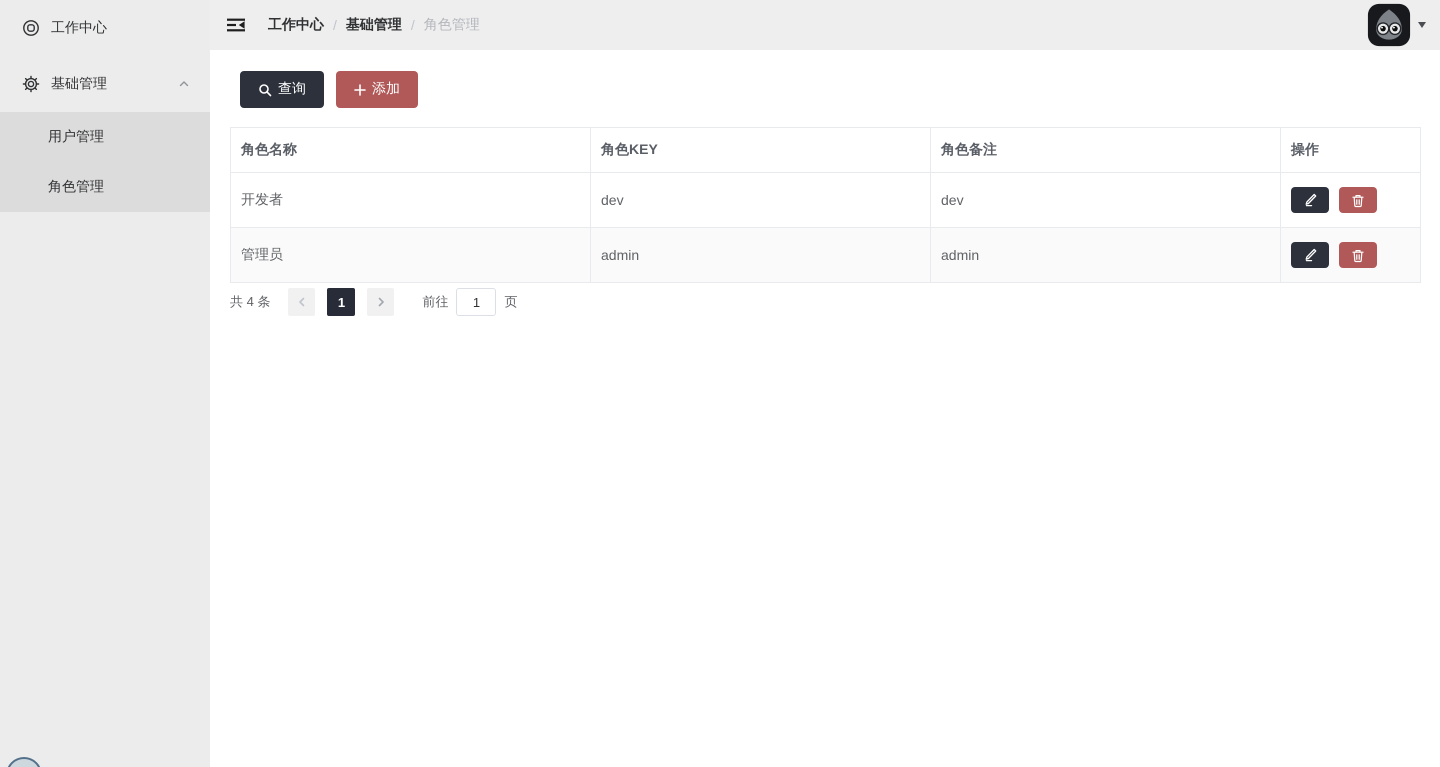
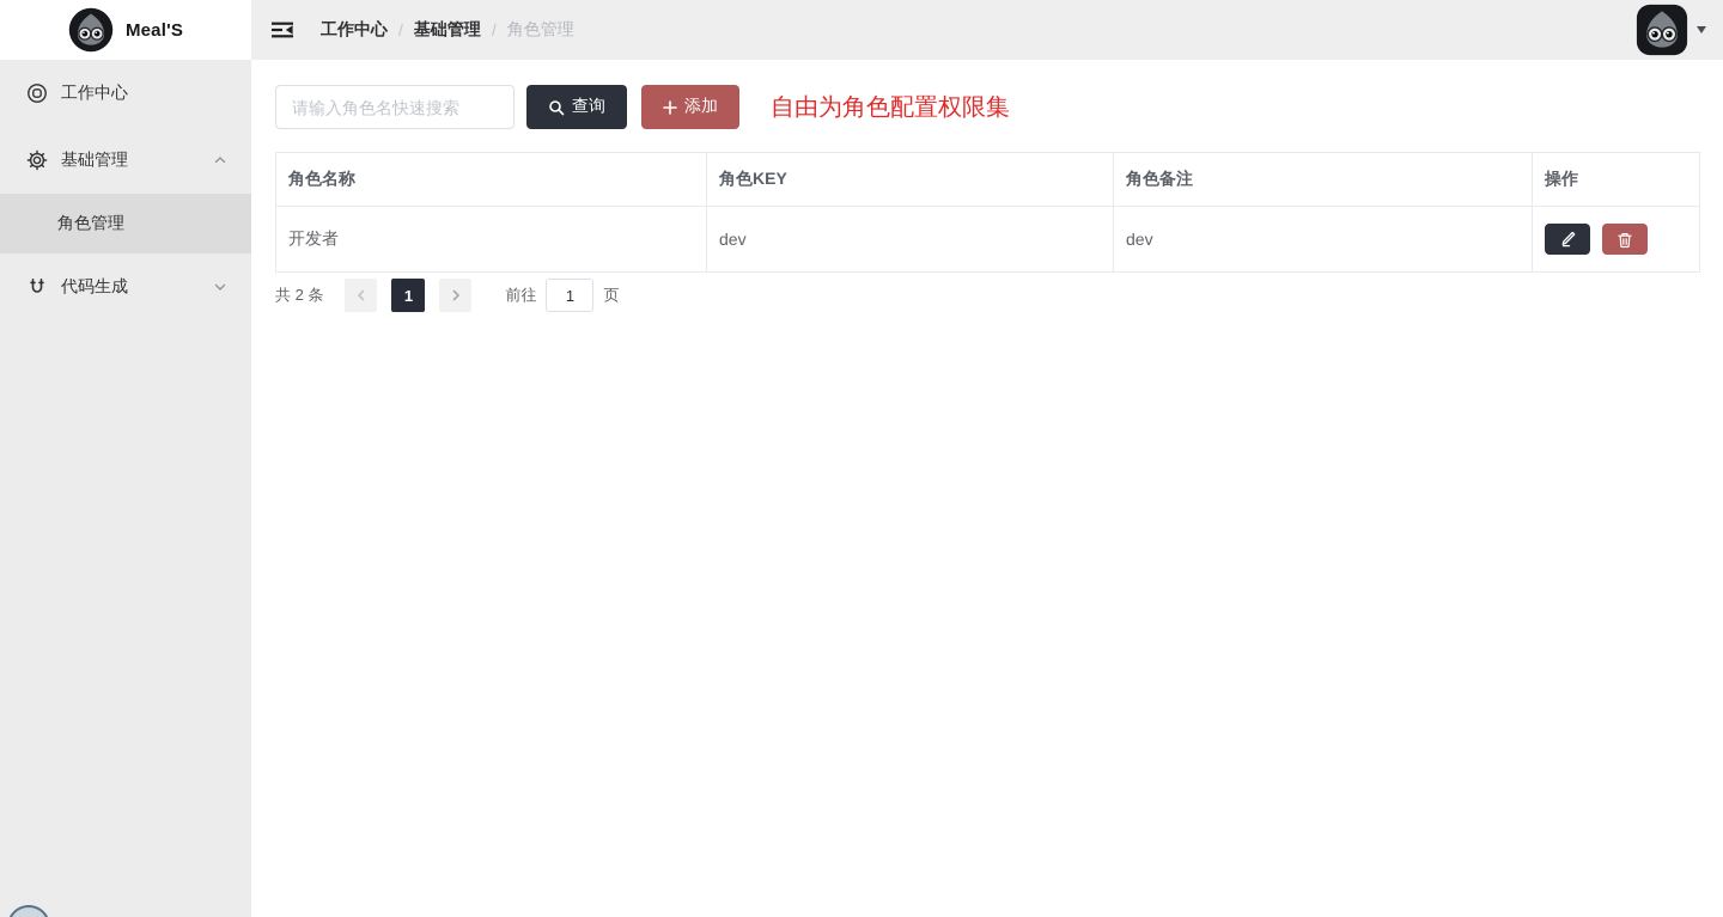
+ Meal'S
  工作中心
  基础管理
- 用户管理
  角色管理
+ 代码生成
  工作中心
  /
  基础管理
  /
  角色管理
+ 请输入角色名快速搜索
  查询
  添加
+ 自由为角色配置权限集
  角色名称	角色KEY	角色备注	操作
  开发者	dev	dev
- 管理员	admin	admin
- 共 4 条
+ 共 2 条
  1
  前往
  1
  页
